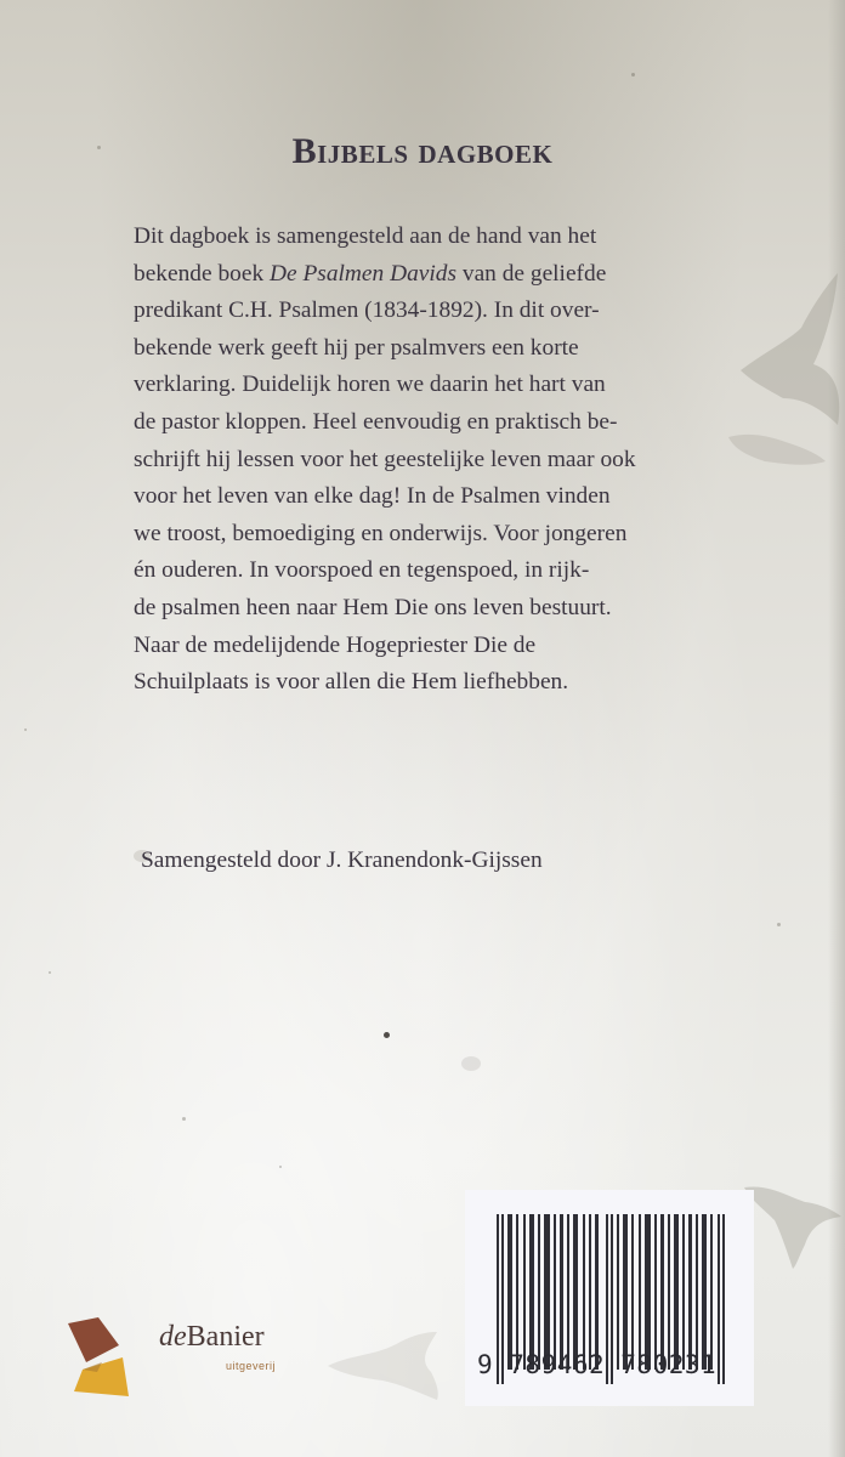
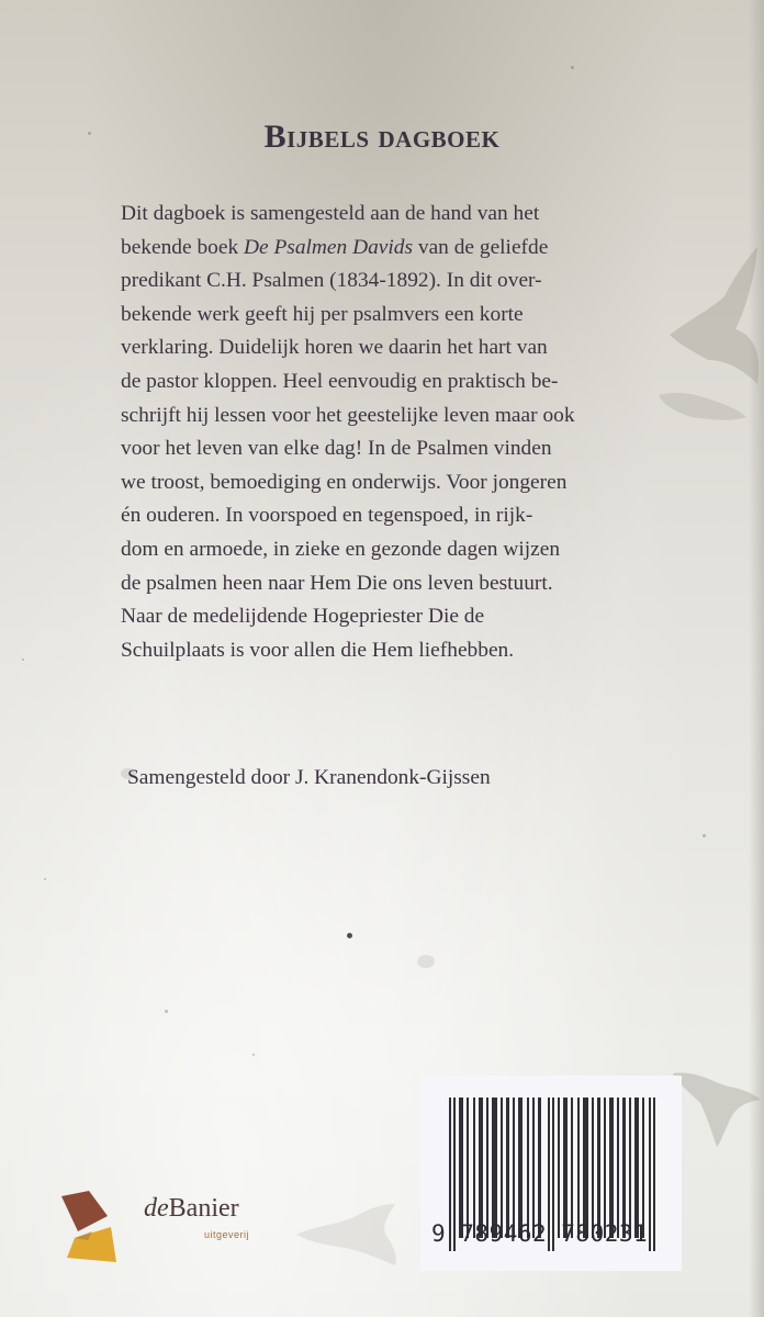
  Bijbels dagboek
  Dit dagboek is samengesteld aan de hand van het
  bekende boek De Psalmen Davids van de geliefde
  predikant C.H. Psalmen (1834-1892). In dit over-
  bekende werk geeft hij per psalmvers een korte
  verklaring. Duidelijk horen we daarin het hart van
  de pastor kloppen. Heel eenvoudig en praktisch be-
  schrijft hij lessen voor het geestelijke leven maar ook
  voor het leven van elke dag! In de Psalmen vinden
  we troost, bemoediging en onderwijs. Voor jongeren
  én ouderen. In voorspoed en tegenspoed, in rijk-
+ dom en armoede, in zieke en gezonde dagen wijzen
  de psalmen heen naar Hem Die ons leven bestuurt.
  Naar de medelijdende Hogepriester Die de
  Schuilplaats is voor allen die Hem liefhebben.
  Samengesteld door J. Kranendonk-Gijssen
  deBanier
  uitgeverij
  9 789462 780231
